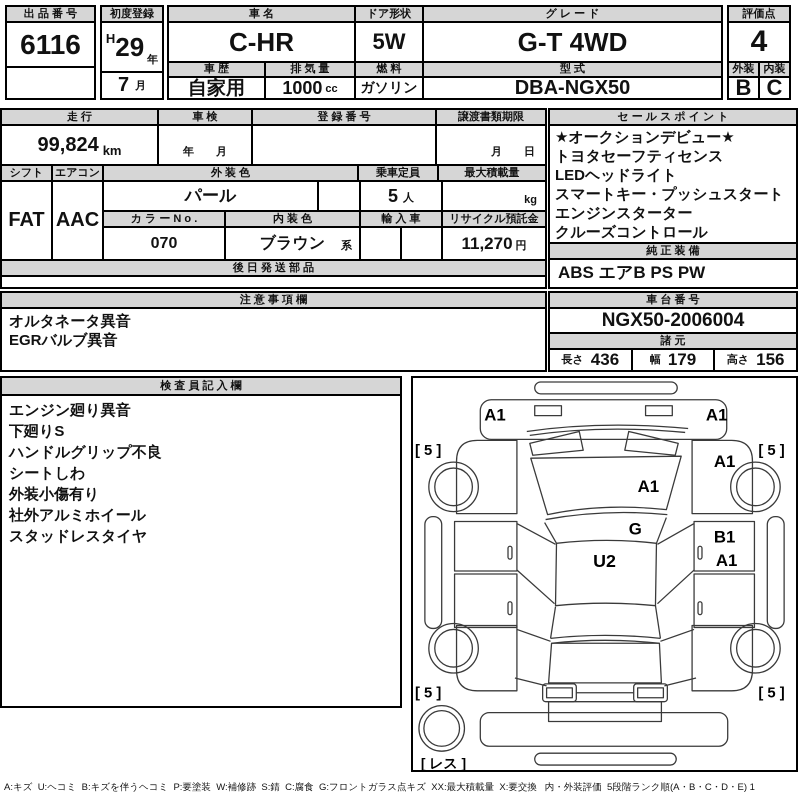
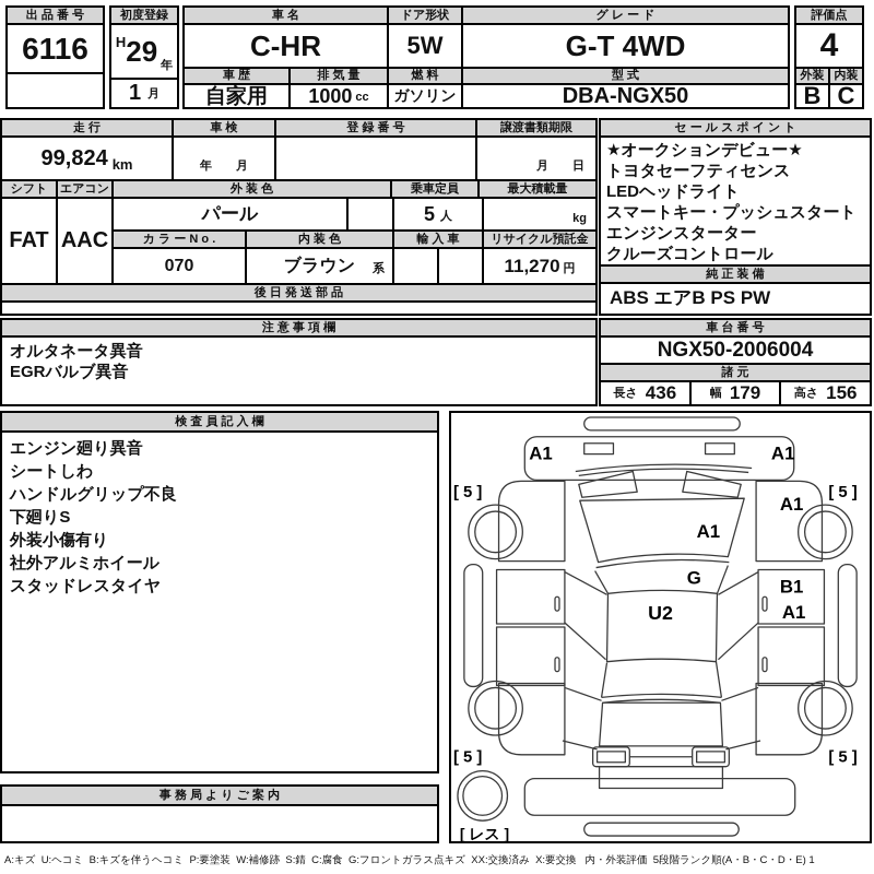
  出 品 番 号
  6116
  初度登録
  H
  29
  年
- 7
+ 1
  月
  車 名
  ドア形状
  グ レ ー ド
  C-HR
  5W
  G-T 4WD
  車 歴
  排 気 量
  燃 料
  型 式
  自家用
  1000
  cc
  ガソリン
  DBA-NGX50
  評価点
  4
  外装
  内装
  B
  C
  走 行
  車 検
  登 録 番 号
  譲渡書類期限
  99,824
  km
  年 月
  月 日
  シフト
  エアコン
  外 装 色
  乗車定員
  最大積載量
  FAT
  AAC
  パール
  5
  人
  kg
  カ ラ ー N o .
  内 装 色
  輸 入 車
  リサイクル預託金
  070
  ブラウン
  系
  11,270
  円
  後 日 発 送 部 品
  セ ー ル ス ポ イ ン ト
  ★オークションデビュー★
  トヨタセーフティセンス
  LEDヘッドライト
  スマートキー・プッシュスタート
  エンジンスターター
  クルーズコントロール
  純 正 装 備
  ABS エアB PS PW
  注 意 事 項 欄
  オルタネータ異音
  EGRバルブ異音
  車 台 番 号
  NGX50-2006004
  諸 元
  長さ
  436
  幅
  179
  高さ
  156
  検 査 員 記 入 欄
  エンジン廻り異音
- 下廻りS
+ シートしわ
  ハンドルグリップ不良
- シートしわ
+ 下廻りS
  外装小傷有り
  社外アルミホイール
  スタッドレスタイヤ
+ 事 務 局 よ り ご 案 内
  A1
  A1
  [ 5 ]
  [ 5 ]
  A1
  A1
  G
  U2
  B1
  A1
  [ 5 ]
  [ 5 ]
  [ レス ]
- A:キズ U:ヘコミ B:キズを伴うヘコミ P:要塗装 W:補修跡 S:錆 C:腐食 G:フロントガラス点キズ XX:最大積載量 X:要交換 内・外装評価 5段階ランク順(A・B・C・D・E) 1
+ A:キズ U:ヘコミ B:キズを伴うヘコミ P:要塗装 W:補修跡 S:錆 C:腐食 G:フロントガラス点キズ XX:交換済み X:要交換 内・外装評価 5段階ランク順(A・B・C・D・E) 1
